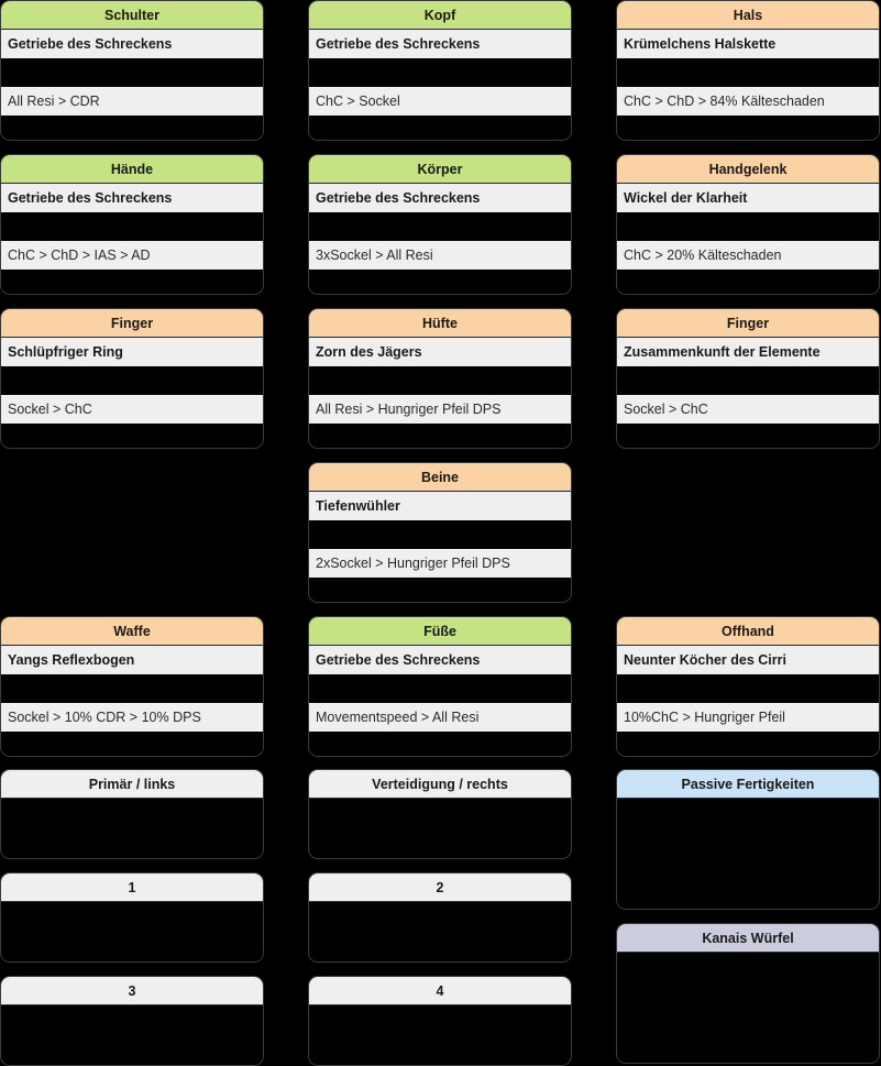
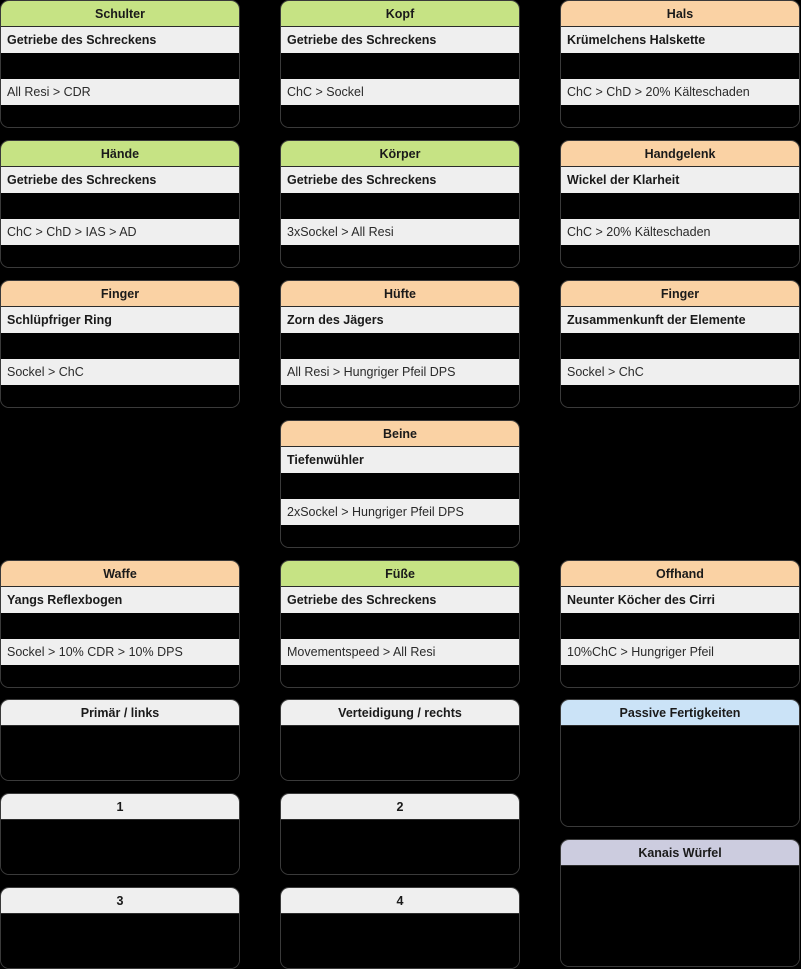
  Schulter
  Getriebe des Schreckens
  All Resi > CDR
  Kopf
  Getriebe des Schreckens
  ChC > Sockel
  Hals
  Krümelchens Halskette
- ChC > ChD > 84% Kälteschaden
+ ChC > ChD > 20% Kälteschaden
  Hände
  Getriebe des Schreckens
  ChC > ChD > IAS > AD
  Körper
  Getriebe des Schreckens
  3xSockel > All Resi
  Handgelenk
  Wickel der Klarheit
  ChC > 20% Kälteschaden
  Finger
  Schlüpfriger Ring
  Sockel > ChC
  Hüfte
  Zorn des Jägers
  All Resi > Hungriger Pfeil DPS
  Finger
  Zusammenkunft der Elemente
  Sockel > ChC
  Beine
  Tiefenwühler
  2xSockel > Hungriger Pfeil DPS
  Waffe
  Yangs Reflexbogen
  Sockel > 10% CDR > 10% DPS
  Füße
  Getriebe des Schreckens
  Movementspeed > All Resi
  Offhand
  Neunter Köcher des Cirri
  10%ChC > Hungriger Pfeil
  Primär / links
  Verteidigung / rechts
  1
  2
  3
  4
  Passive Fertigkeiten
  Kanais Würfel
